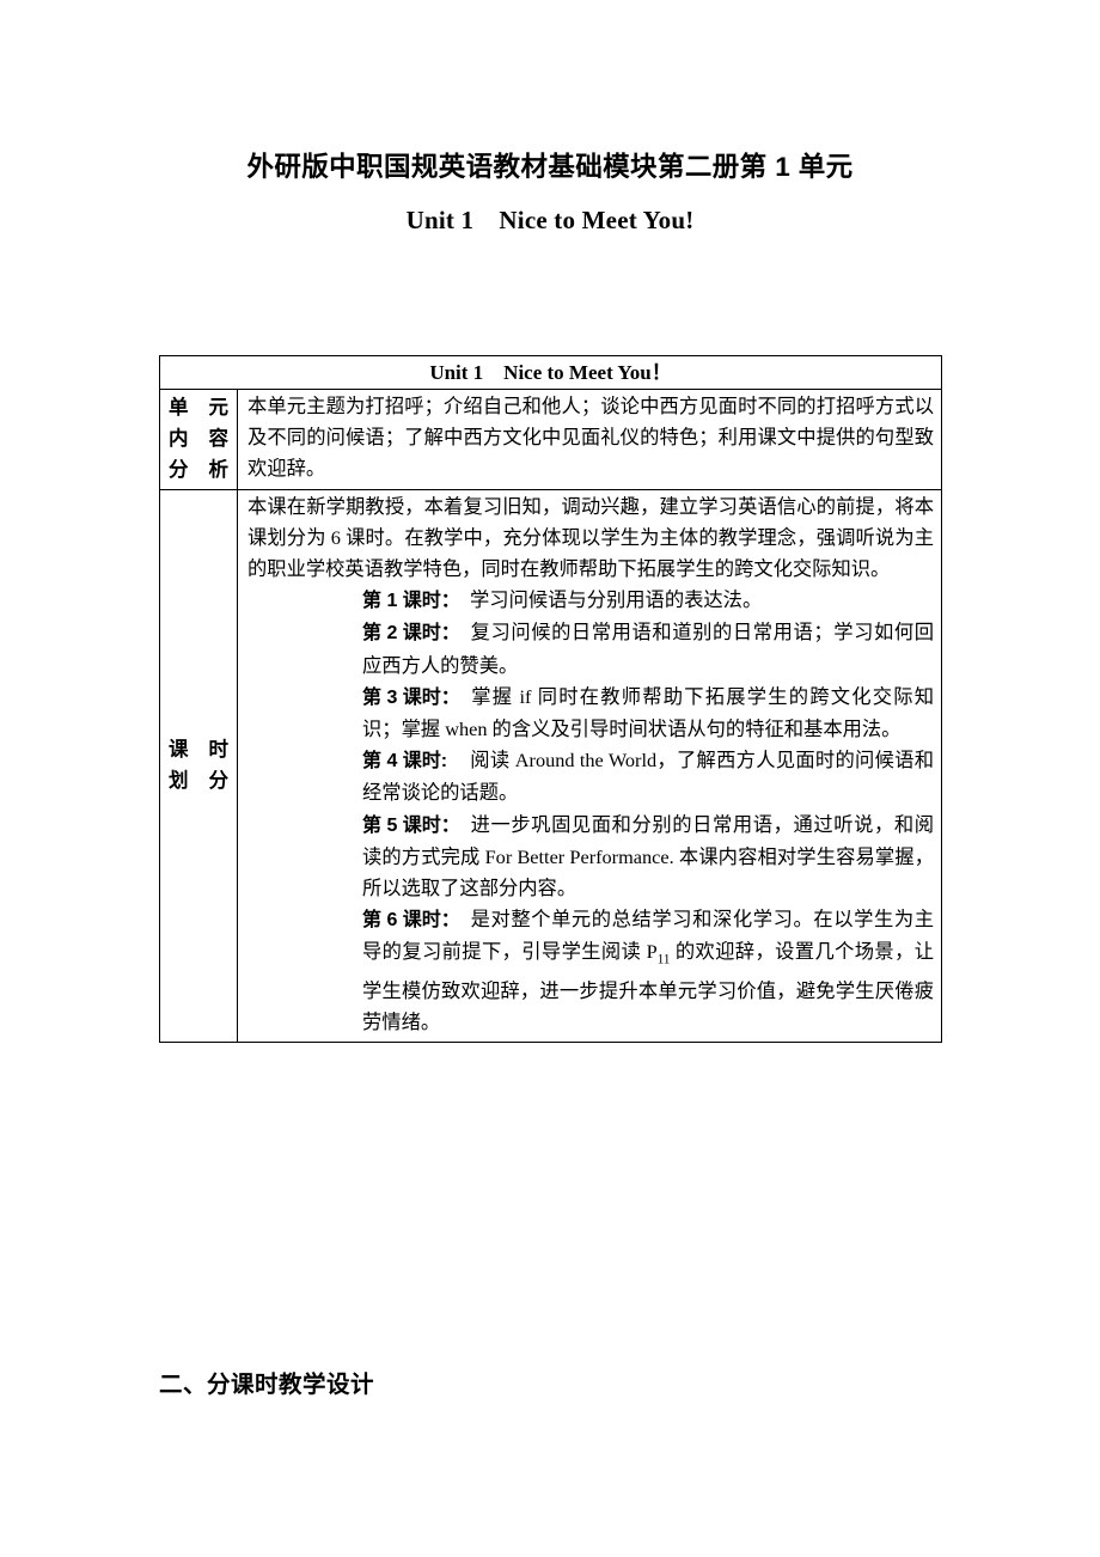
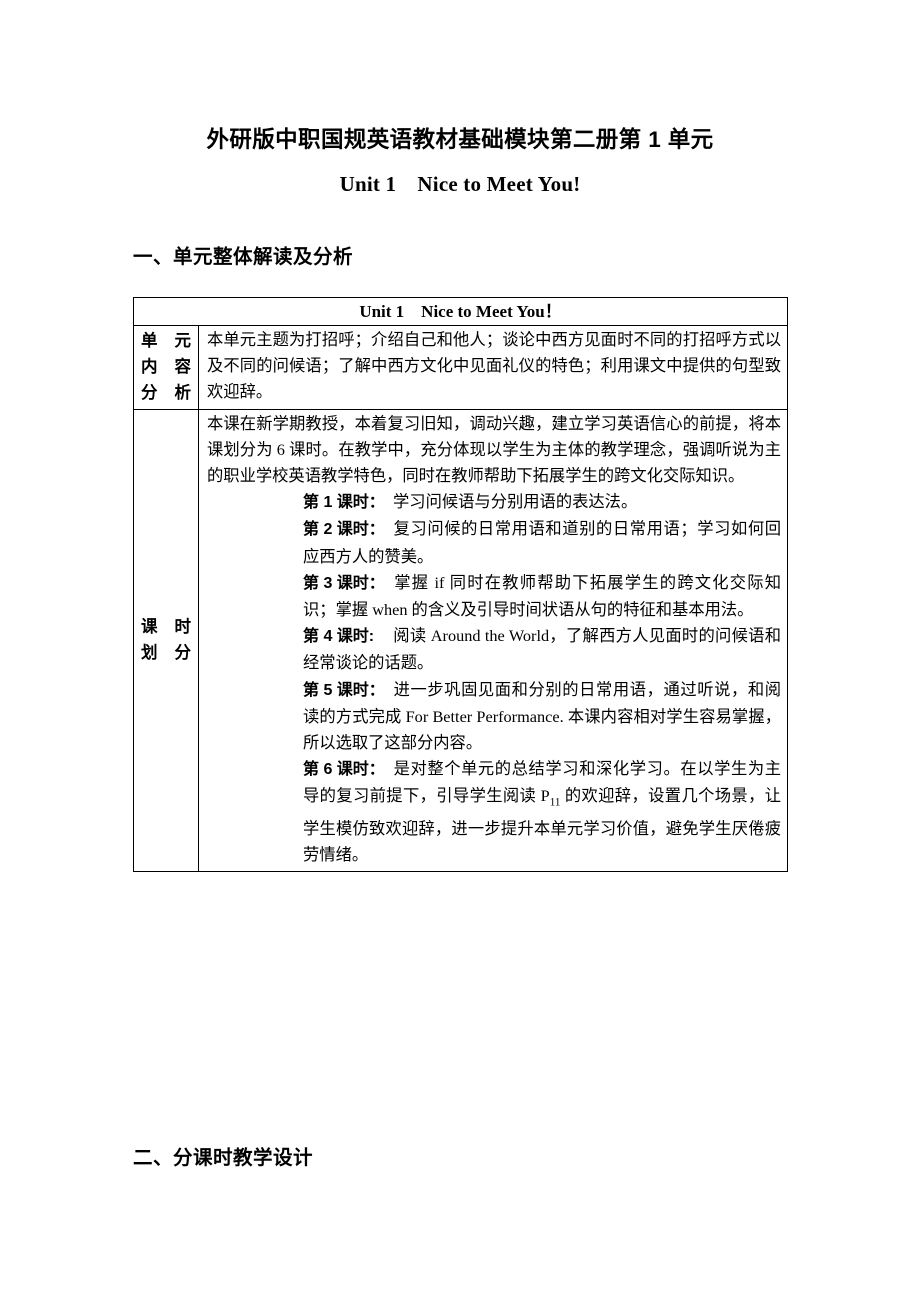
  外研版中职国规英语教材基础模块第二册第 1 单元
  Unit 1 Nice to Meet You!
+ 一、单元整体解读及分析
  Unit 1 Nice to Meet You！
  单元 内容 分析	本单元主题为打招呼；介绍自己和他人；谈论中西方见面时不同的打招呼方式以及不同的问候语；了解中西方文化中见面礼仪的特色；利用课文中提供的句型致欢迎辞。
  课时 划分	本课在新学期教授，本着复习旧知，调动兴趣，建立学习英语信心的前提，将本课划分为 6 课时。在教学中，充分体现以学生为主体的教学理念，强调听说为主的职业学校英语教学特色，同时在教师帮助下拓展学生的跨文化交际知识。 第 1 课时： 学习问候语与分别用语的表达法。 第 2 课时： 复习问候的日常用语和道别的日常用语；学习如何回应西方人的赞美。 第 3 课时： 掌握 if 同时在教师帮助下拓展学生的跨文化交际知识；掌握 when 的含义及引导时间状语从句的特征和基本用法。 第 4 课时: 阅读 Around the World，了解西方人见面时的问候语和经常谈论的话题。 第 5 课时： 进一步巩固见面和分别的日常用语，通过听说，和阅读的方式完成 For Better Performance. 本课内容相对学生容易掌握，所以选取了这部分内容。 第 6 课时： 是对整个单元的总结学习和深化学习。在以学生为主导的复习前提下，引导学生阅读 P11 的欢迎辞，设置几个场景，让学生模仿致欢迎辞，进一步提升本单元学习价值，避免学生厌倦疲劳情绪。
  二、分课时教学设计
